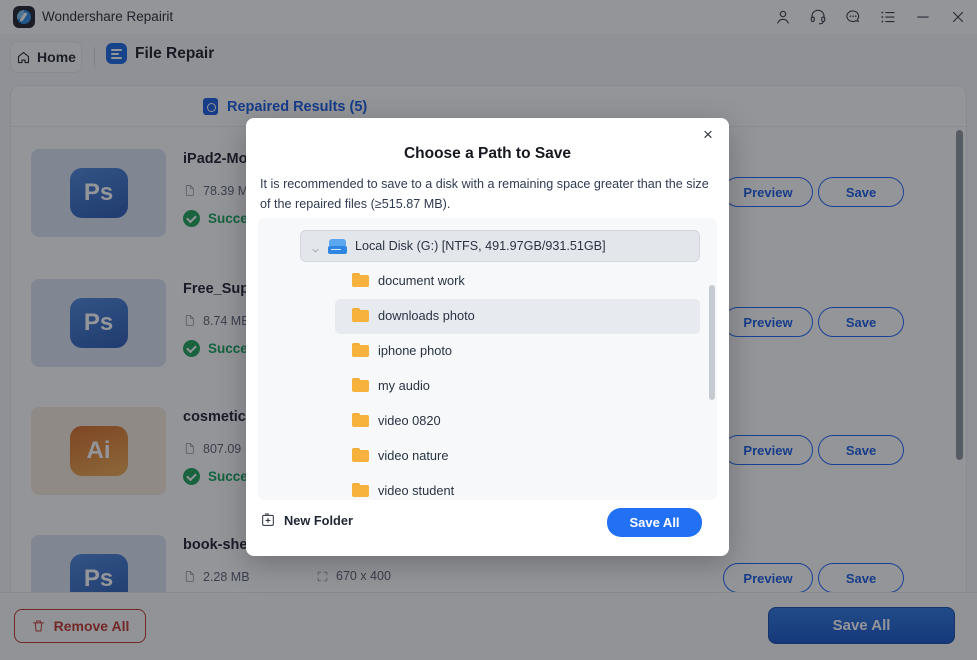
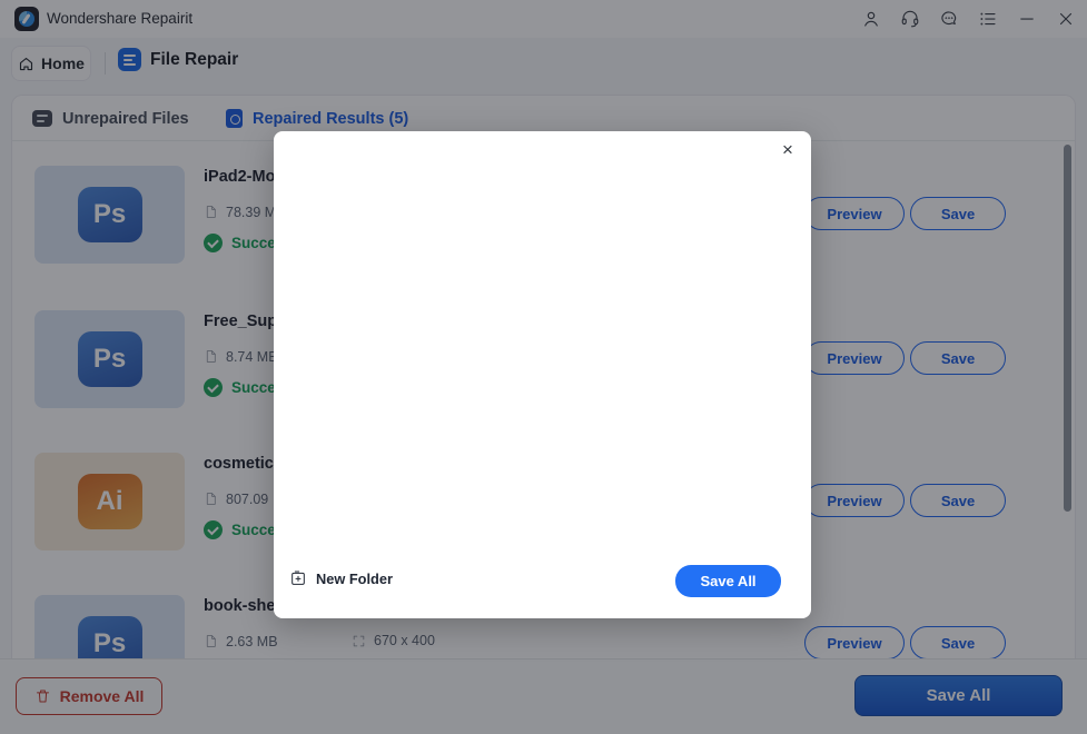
  Wondershare Repairit
  Home
  File Repair
+ Unrepaired Files
  Repaired Results (5)
  Ps
  iPad2-Mo
  78.39 M
  Succe
  Preview
  Save
  Ps
  Free_Sup
  8.74 M
  Succe
  Preview
  Save
  Ai
  cosmetic
  807.09
  Succe
  Preview
  Save
  Ps
  book-she
- 2.28 MB
+ 2.63 MB
  670 x 400
  Preview
  Save
  Remove All
  Save All
  ×
- Choose a Path to Save
- It is recommended to save to a disk with a remaining space greater than the size of the repaired files (≥515.87 MB).
- Local Disk (G:) [NTFS, 491.97GB/931.51GB]
- document work
- downloads photo
- iphone photo
- my audio
- video 0820
- video nature
- video student
  New Folder
  Save All
